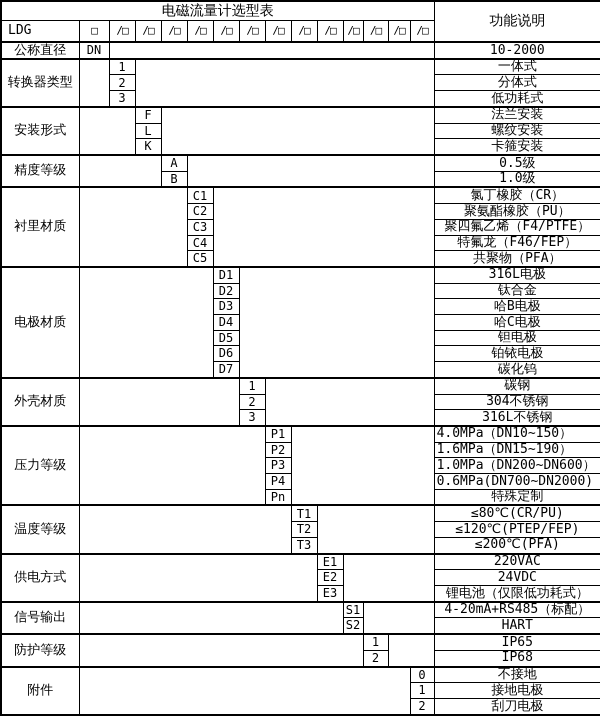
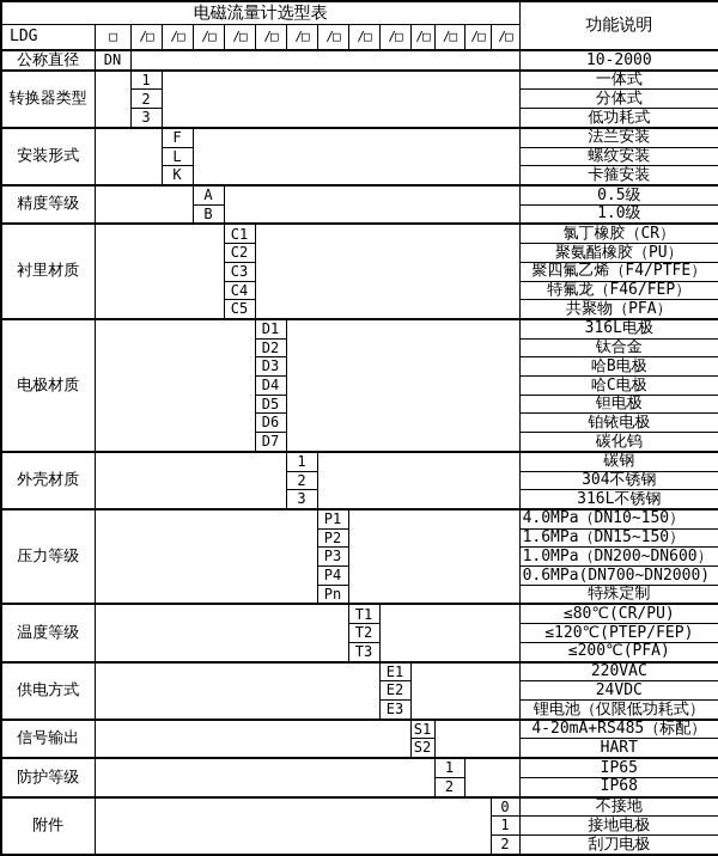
  电磁流量计选型表	功能说明
  LDG	□	/□	/□	/□	/□	/□	/□	/□	/□	/□	/□	/□	/□	/□
  公称直径	DN		10-2000
  转换器类型		1		一体式
  2	分体式
  3	低功耗式
  安装形式		F		法兰安装
  L	螺纹安装
  K	卡箍安装
  精度等级		A		0.5级
  B	1.0级
  衬里材质		C1		氯丁橡胶（CR）
  C2	聚氨酯橡胶（PU）
  C3	聚四氟乙烯（F4/PTFE）
  C4	特氟龙（F46/FEP）
  C5	共聚物（PFA）
  电极材质		D1		316L电极
  D2	钛合金
  D3	哈B电极
  D4	哈C电极
  D5	钽电极
  D6	铂铱电极
  D7	碳化钨
  外壳材质		1		碳钢
  2	304不锈钢
  3	316L不锈钢
  压力等级		P1		4.0MPa（DN10~150）
- P2	1.6MPa（DN15~190）
+ P2	1.6MPa（DN15~150）
  P3	1.0MPa（DN200~DN600）
  P4	0.6MPa(DN700~DN2000)
  Pn	特殊定制
  温度等级		T1		≤80℃(CR/PU)
  T2	≤120℃(PTEP/FEP)
  T3	≤200℃(PFA)
  供电方式		E1		220VAC
  E2	24VDC
  E3	锂电池（仅限低功耗式）
  信号输出		S1		4-20mA+RS485（标配）
  S2	HART
  防护等级		1		IP65
  2	IP68
  附件		0	不接地
  1	接地电极
  2	刮刀电极
